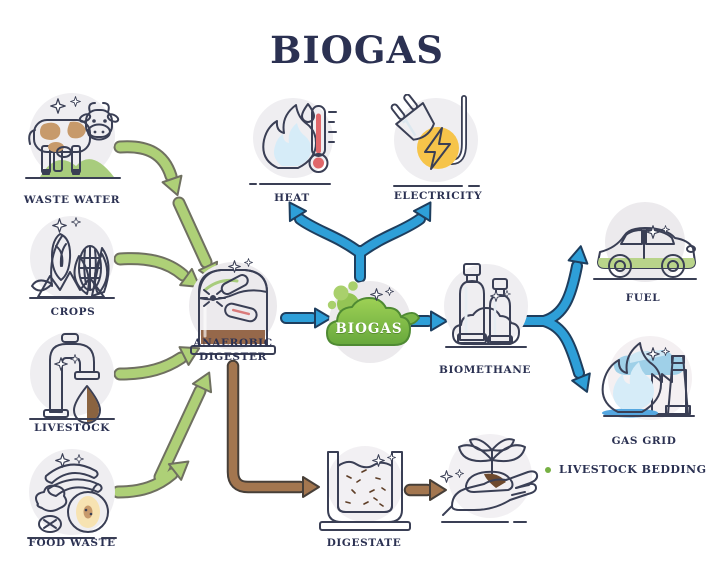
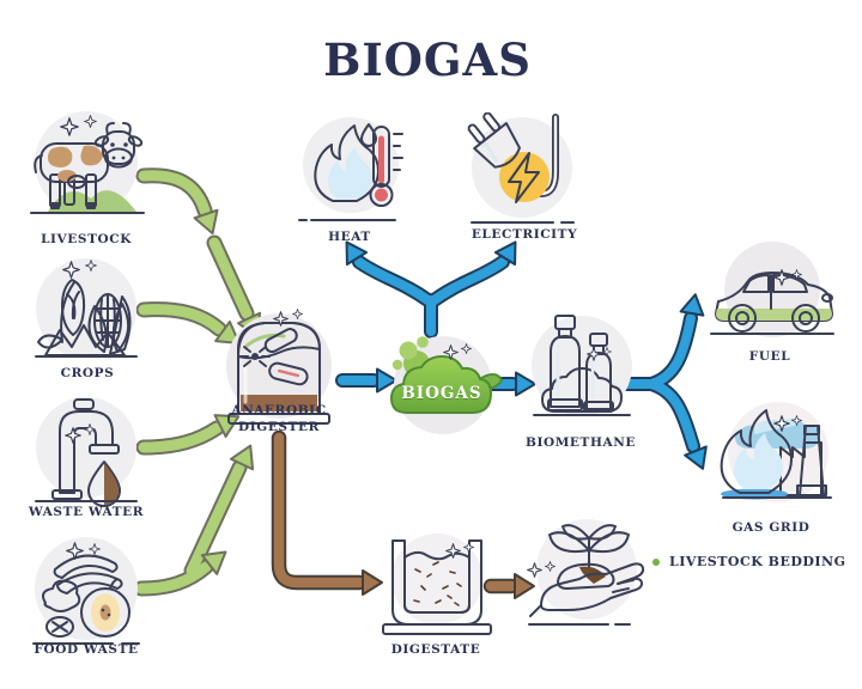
  BIOGAS
- WASTE WATER
+ LIVESTOCK
  CROPS
- LIVESTOCK
+ WASTE WATER
  FOOD WASTE
  HEAT
  ELECTRICITY
  ANAEROBIC DIGESTER
  BIOGAS
  BIOMETHANE
  FUEL
  GAS GRID
  DIGESTATE
  LIVESTOCK BEDDING
